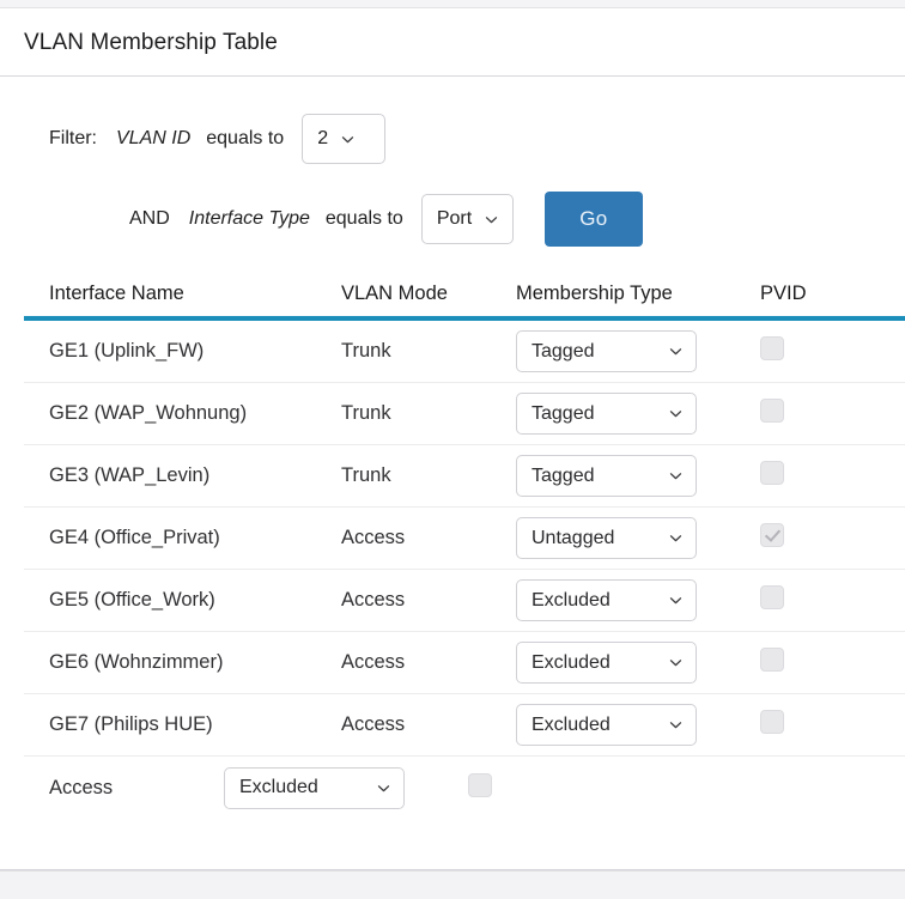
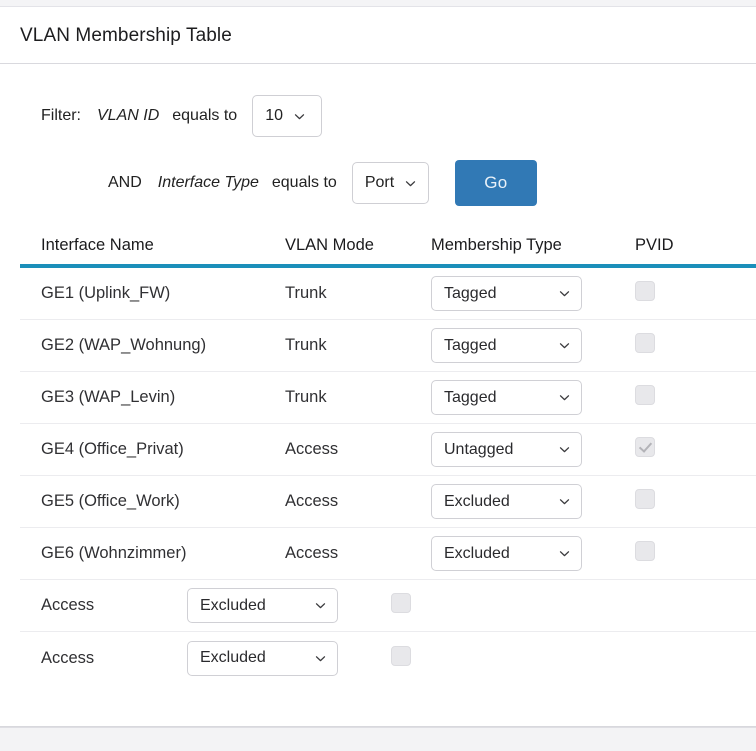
  VLAN Membership Table
  Filter:
  VLAN ID
  equals to
- 2
+ 10
  AND
  Interface Type
  equals to
  Port
  Go
  Interface Name
  VLAN Mode
  Membership Type
  PVID
  GE1 (Uplink_FW)
  Trunk
  Tagged
  GE2 (WAP_Wohnung)
  Trunk
  Tagged
  GE3 (WAP_Levin)
  Trunk
  Tagged
  GE4 (Office_Privat)
  Access
  Untagged
  GE5 (Office_Work)
  Access
  Excluded
  GE6 (Wohnzimmer)
  Access
  Excluded
- GE7 (Philips HUE)
  Access
  Excluded
  Access
  Excluded
